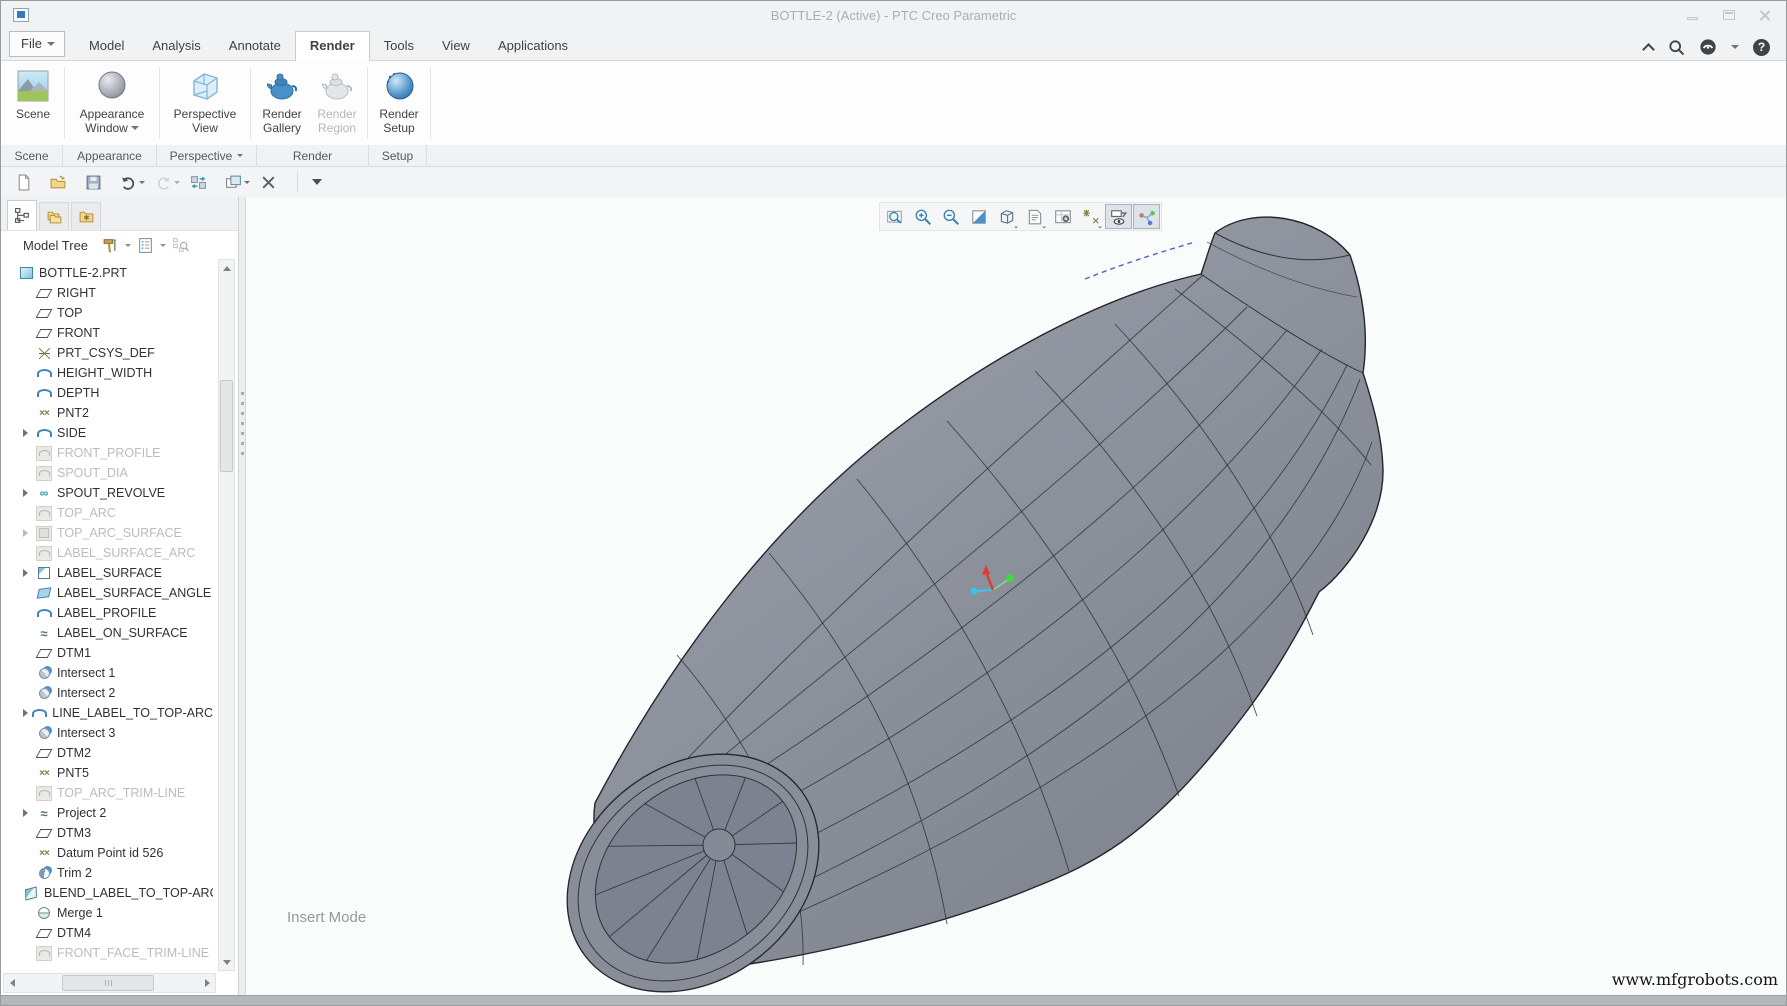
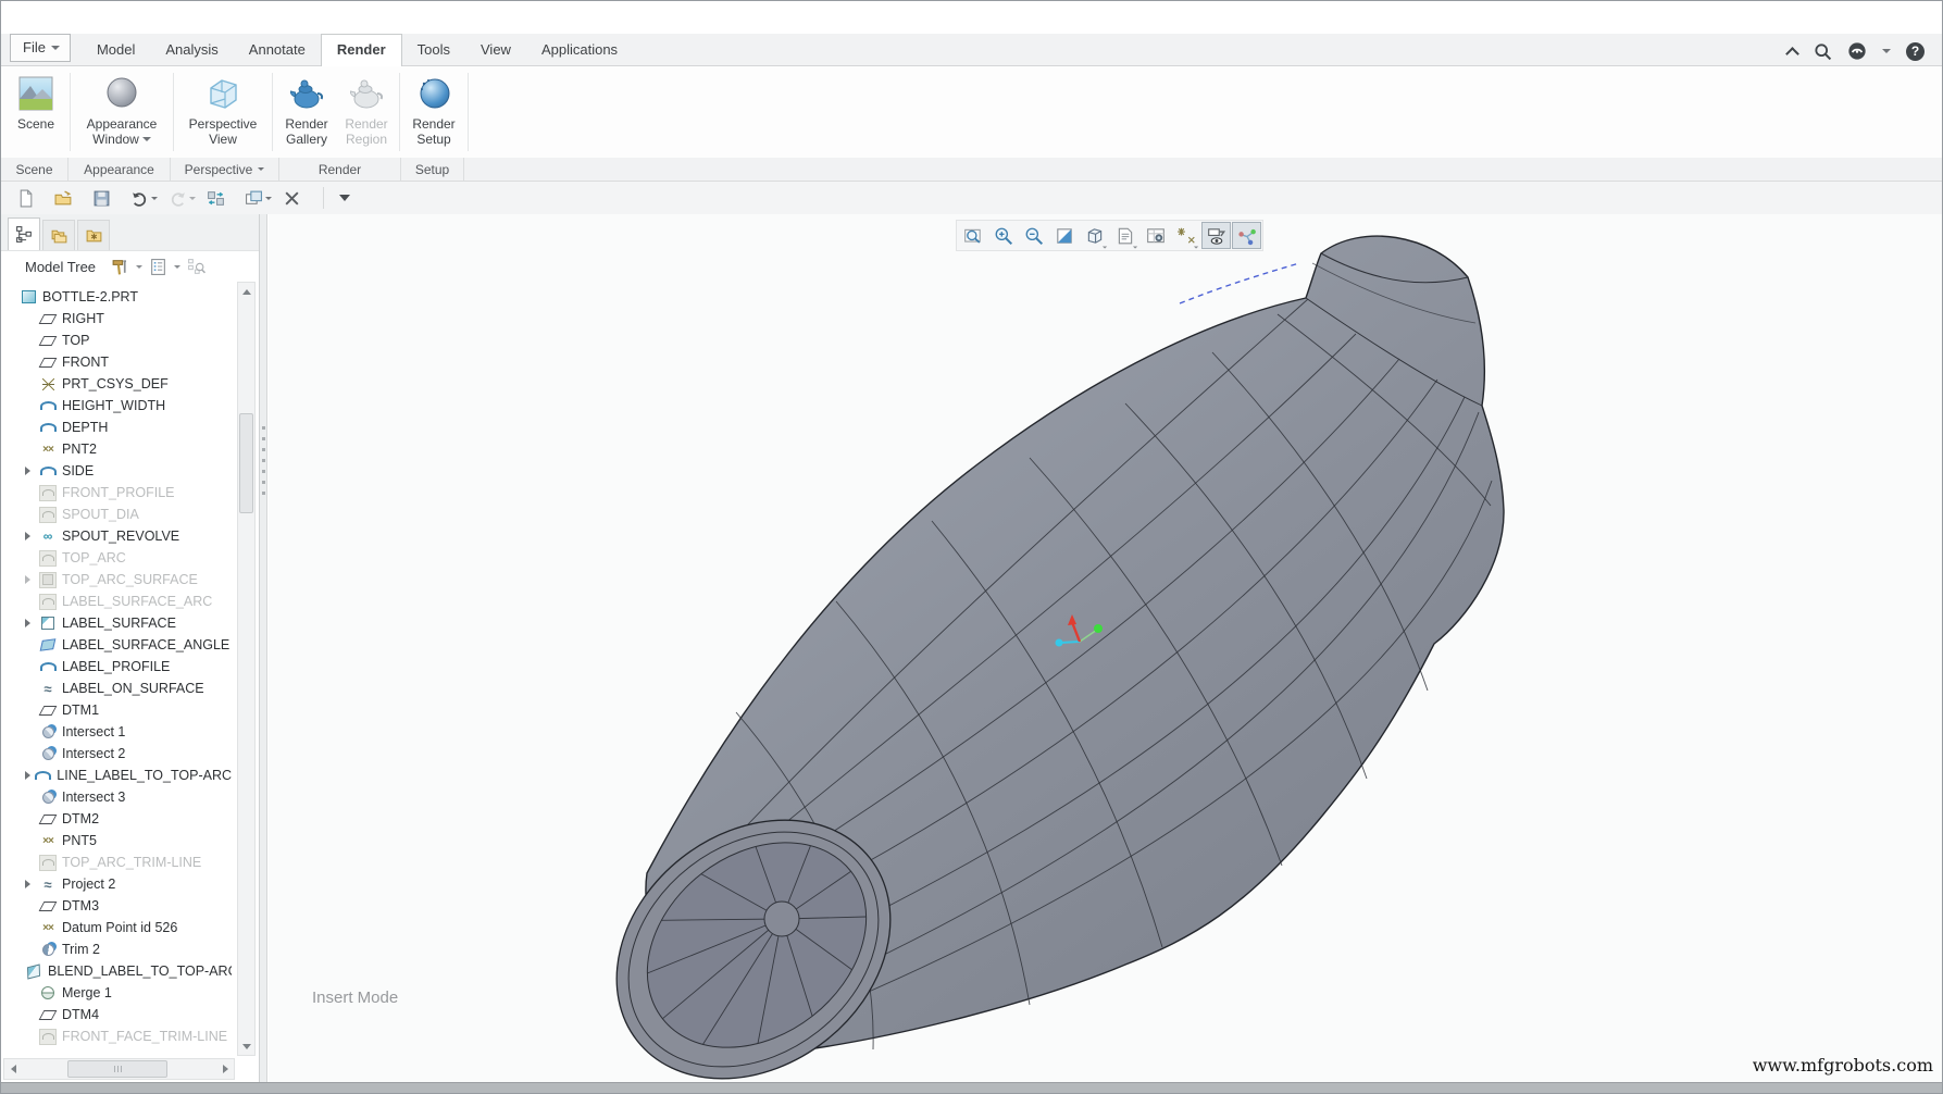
- BOTTLE-2 (Active) - PTC Creo Parametric
  File
  Model
  Analysis
  Annotate
  Render
  Tools
  View
  Applications
  Scene
  Appearance
  Window
  Perspective
  View
  Render
  Gallery
  Render
  Region
  Render
  Setup
  Scene
  Appearance
  Perspective
  Render
  Setup
  Model Tree
  BOTTLE-2.PRT
  RIGHT
  TOP
  FRONT
  PRT_CSYS_DEF
  HEIGHT_WIDTH
  DEPTH
  PNT2
  SIDE
  FRONT_PROFILE
  SPOUT_DIA
  SPOUT_REVOLVE
  TOP_ARC
  TOP_ARC_SURFACE
  LABEL_SURFACE_ARC
  LABEL_SURFACE
  LABEL_SURFACE_ANGLE
  LABEL_PROFILE
  LABEL_ON_SURFACE
  DTM1
  Intersect 1
  Intersect 2
  LINE_LABEL_TO_TOP-ARC
  Intersect 3
  DTM2
  PNT5
  TOP_ARC_TRIM-LINE
  Project 2
  DTM3
  Datum Point id 526
  Trim 2
  BLEND_LABEL_TO_TOP-AR
  Merge 1
  DTM4
  FRONT_FACE_TRIM-LINE
  Insert Mode
  www.mfgrobots.com
